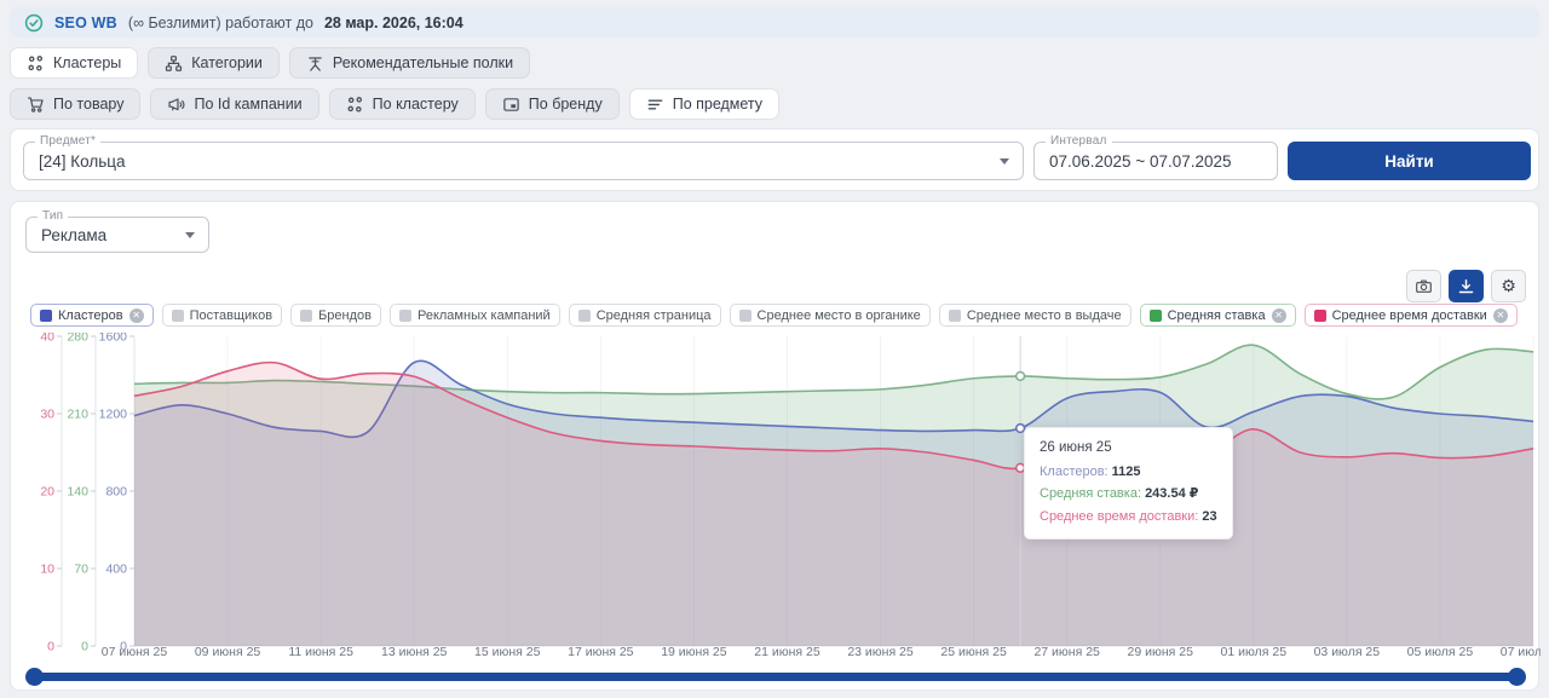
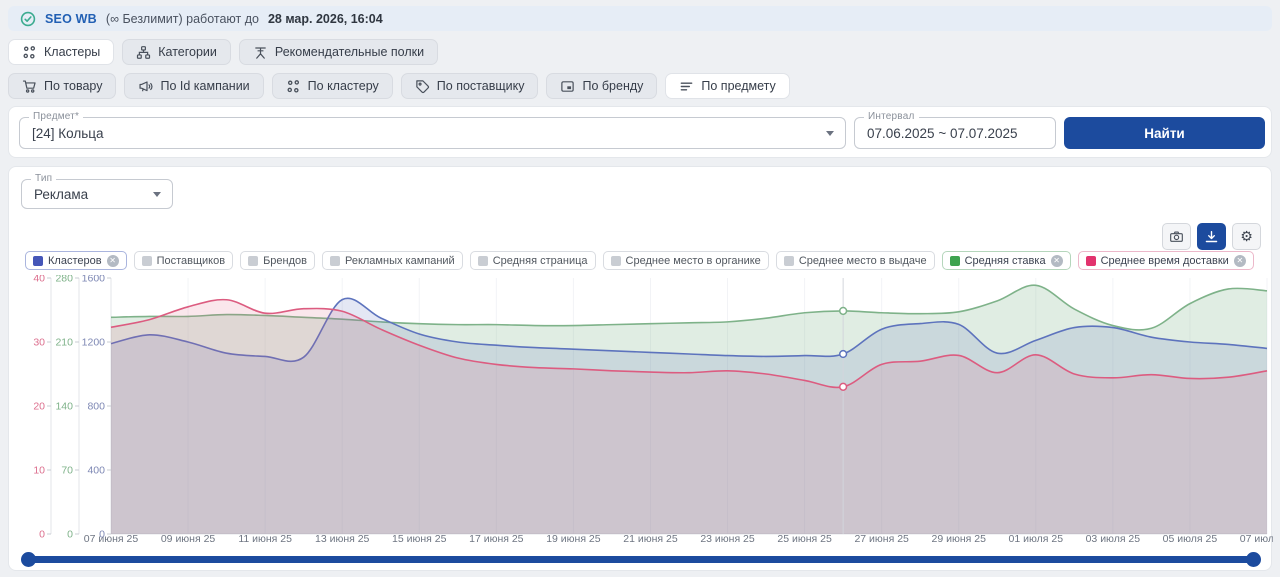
  SEO WB
  (∞ Безлимит) работают до
  28 мар. 2026, 16:04
  Кластеры
  Категории
  Рекомендательные полки
  По товару
  По Id кампании
  По кластеру
+ По поставщику
  По бренду
  По предмету
  Предмет*
  [24] Кольца
  Интервал
  07.06.2025 ~ 07.07.2025
  Найти
  Тип
  Реклама
  ⚙
  Кластеров
  ✕
  Поставщиков
  Брендов
  Рекламных кампаний
  Средняя страница
  Среднее место в органике
  Среднее место в выдаче
  Средняя ставка
  ✕
  Среднее время доставки
  ✕
  07 июня 25
  09 июня 25
  11 июня 25
  13 июня 25
  15 июня 25
  17 июня 25
  19 июня 25
  21 июня 25
  23 июня 25
  25 июня 25
  27 июня 25
  29 июня 25
  01 июля 25
  03 июля 25
  05 июля 25
  0
  10
  20
  30
  40
  0
  70
  140
  210
  280
  0
  400
  800
  1200
  1600
- 26 июня 25
- Кластеров: 1125
- Средняя ставка: 243.54 ₽
- Среднее время доставки: 23
